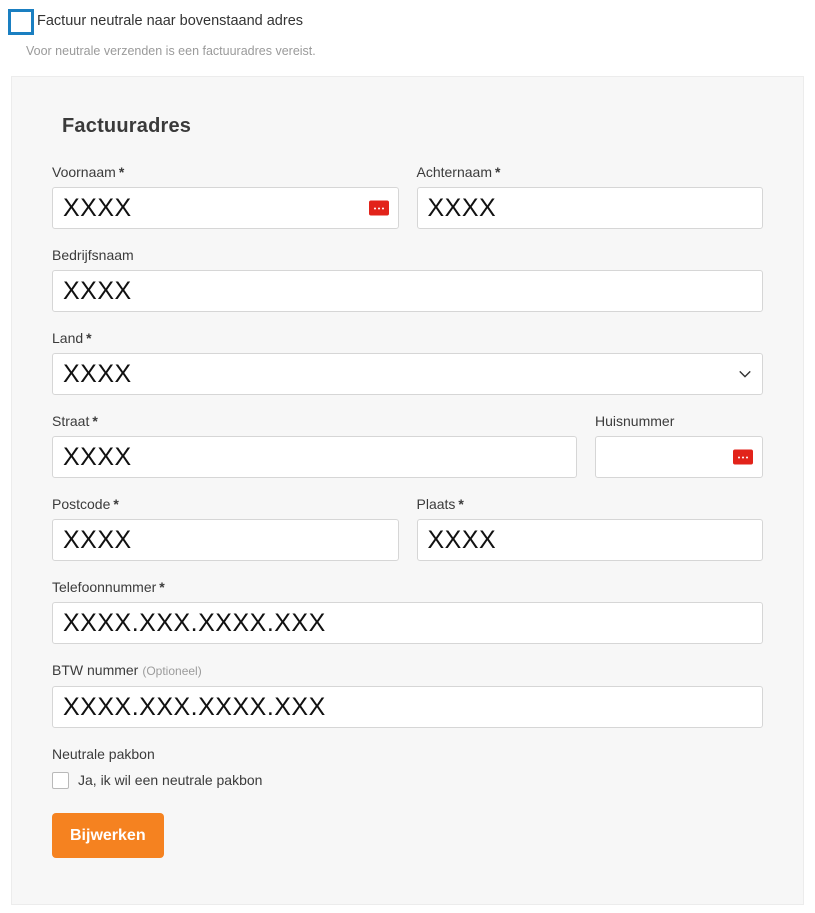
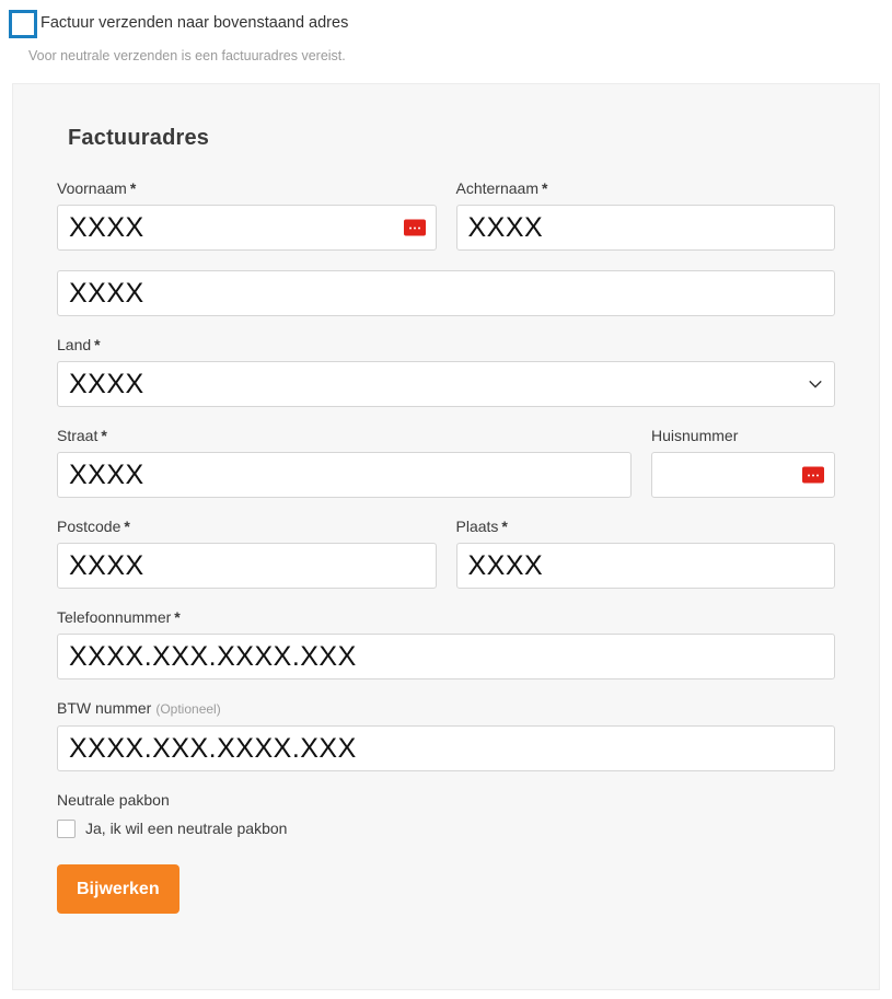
- Factuur neutrale naar bovenstaand adres
+ Factuur verzenden naar bovenstaand adres
  Voor neutrale verzenden is een factuuradres vereist.
  Factuuradres
  Voornaam *
  XXXX
  Achternaam *
  XXXX
- Bedrijfsnaam
  XXXX
  Land *
  XXXX
  Straat *
  XXXX
  Huisnummer
  Postcode *
  XXXX
  Plaats *
  XXXX
  Telefoonnummer *
  XXXX.XXX.XXXX.XXX
  BTW nummer (Optioneel)
  XXXX.XXX.XXXX.XXX
  Neutrale pakbon
  Ja, ik wil een neutrale pakbon
  Bijwerken
